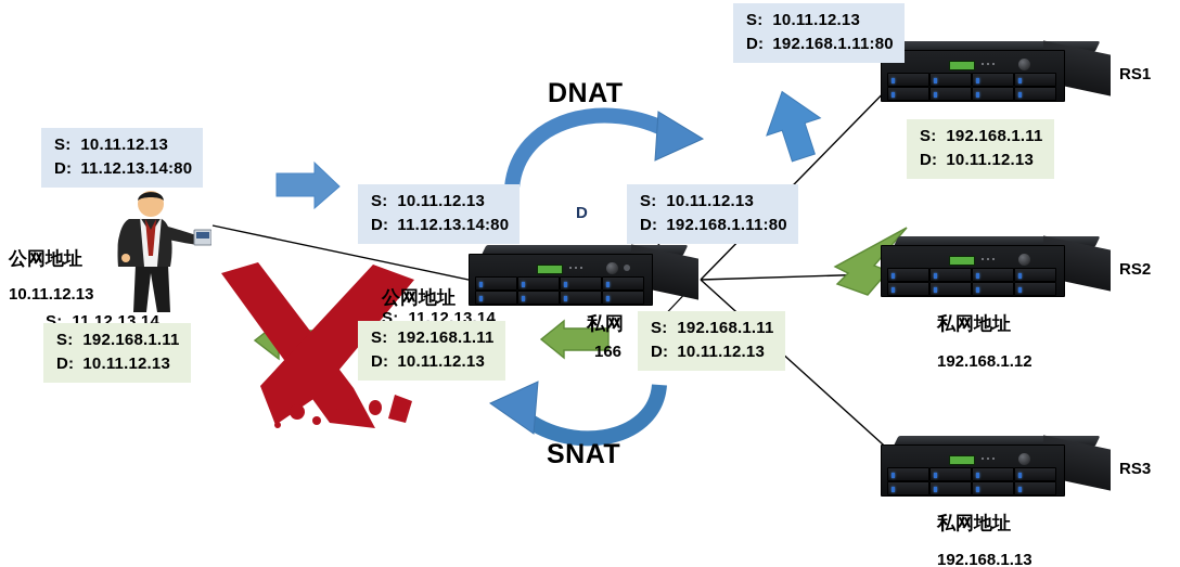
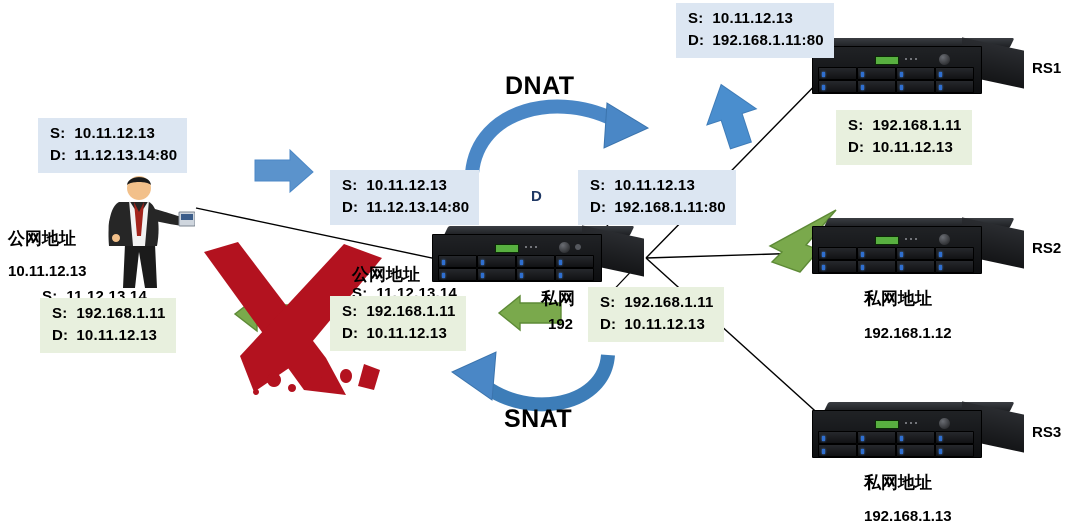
  S: 10.11.12.13
  D: 192.168.1.11:80
  S: 192.168.1.11
  D: 10.11.12.13
  S: 10.11.12.13
  D: 11.12.13.14:80
  S: 10.11.12.13
  D: 11.12.13.14:80
  S: 10.11.12.13
  D: 192.168.1.11:80
  S: 192.168.1.11
  D: 10.11.12.13
  公网地址
  S: 11.12.13.14
  S: 192.168.1.11
  D: 10.11.12.13
  S: 11.12.13.14
  S: 192.168.1.11
  D: 10.11.12.13
  公网地址
  10.11.12.13
  私网
- 166
+ 192
  D
  DNAT
  SNAT
  RS1
  RS2
  RS3
  私网地址
  192.168.1.12
  私网地址
  192.168.1.13
